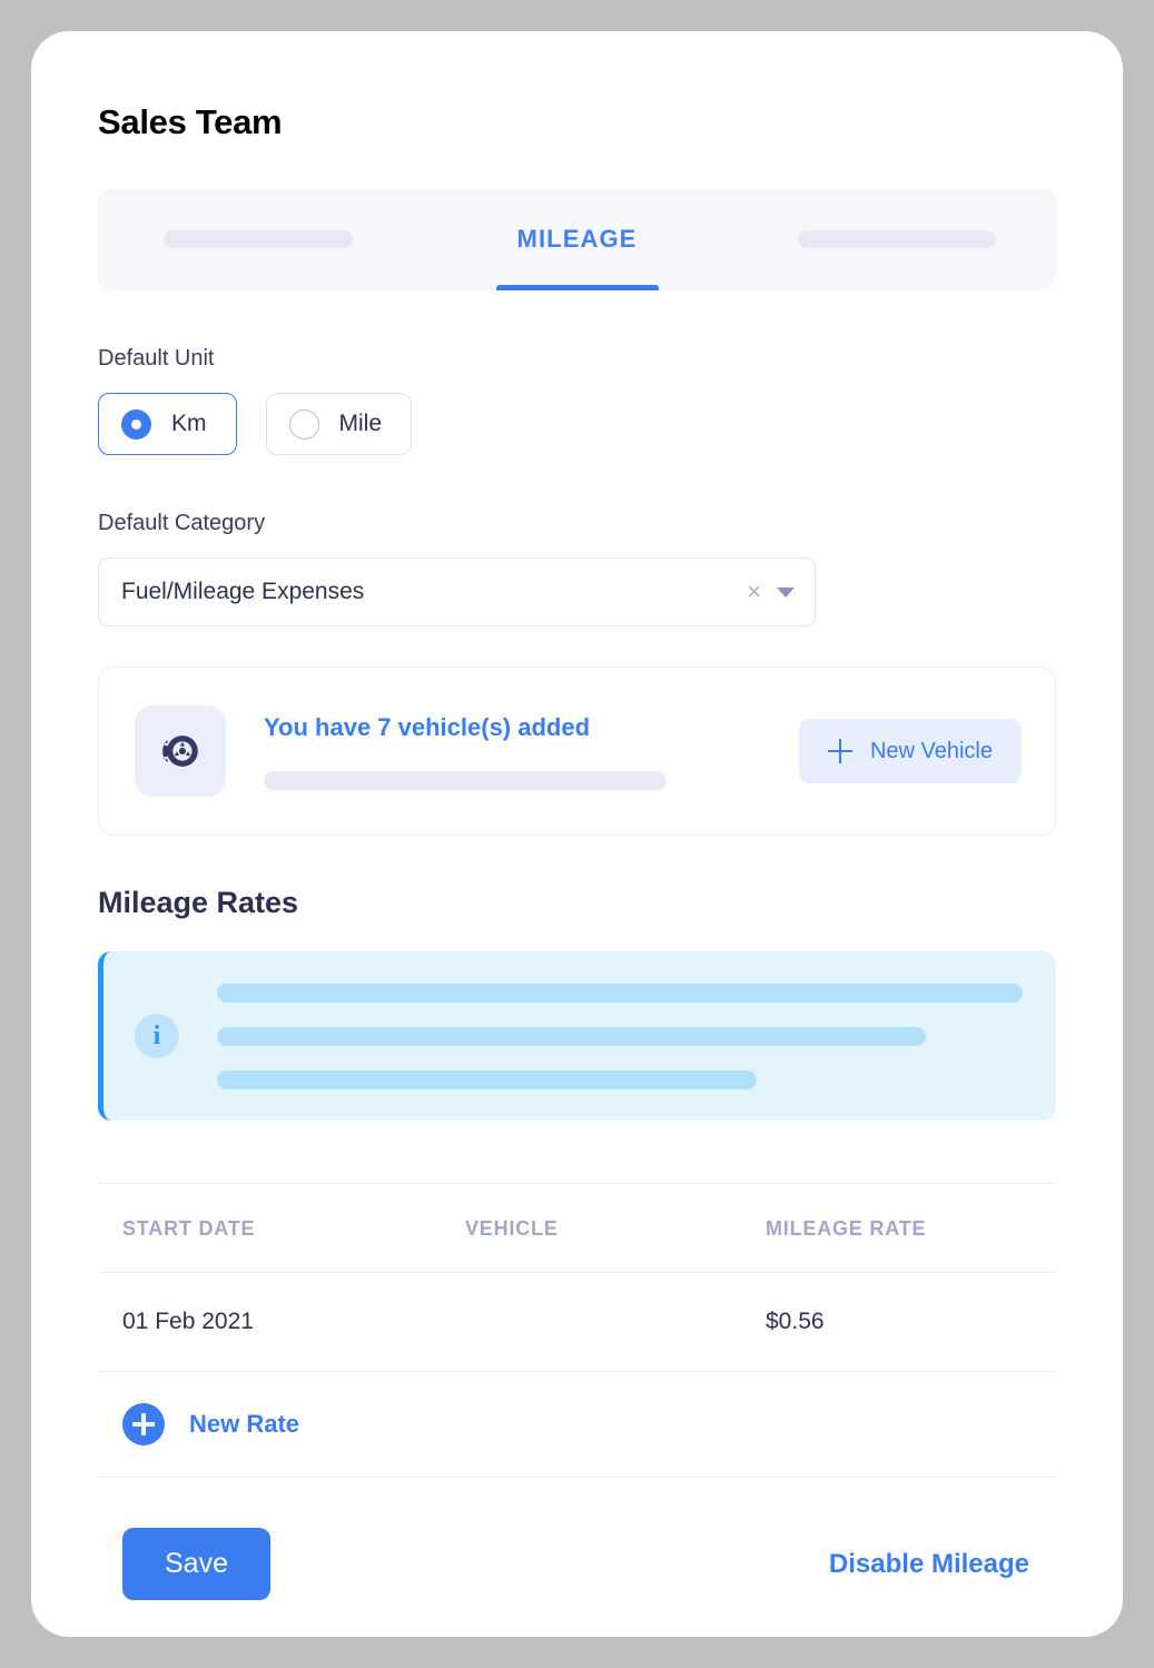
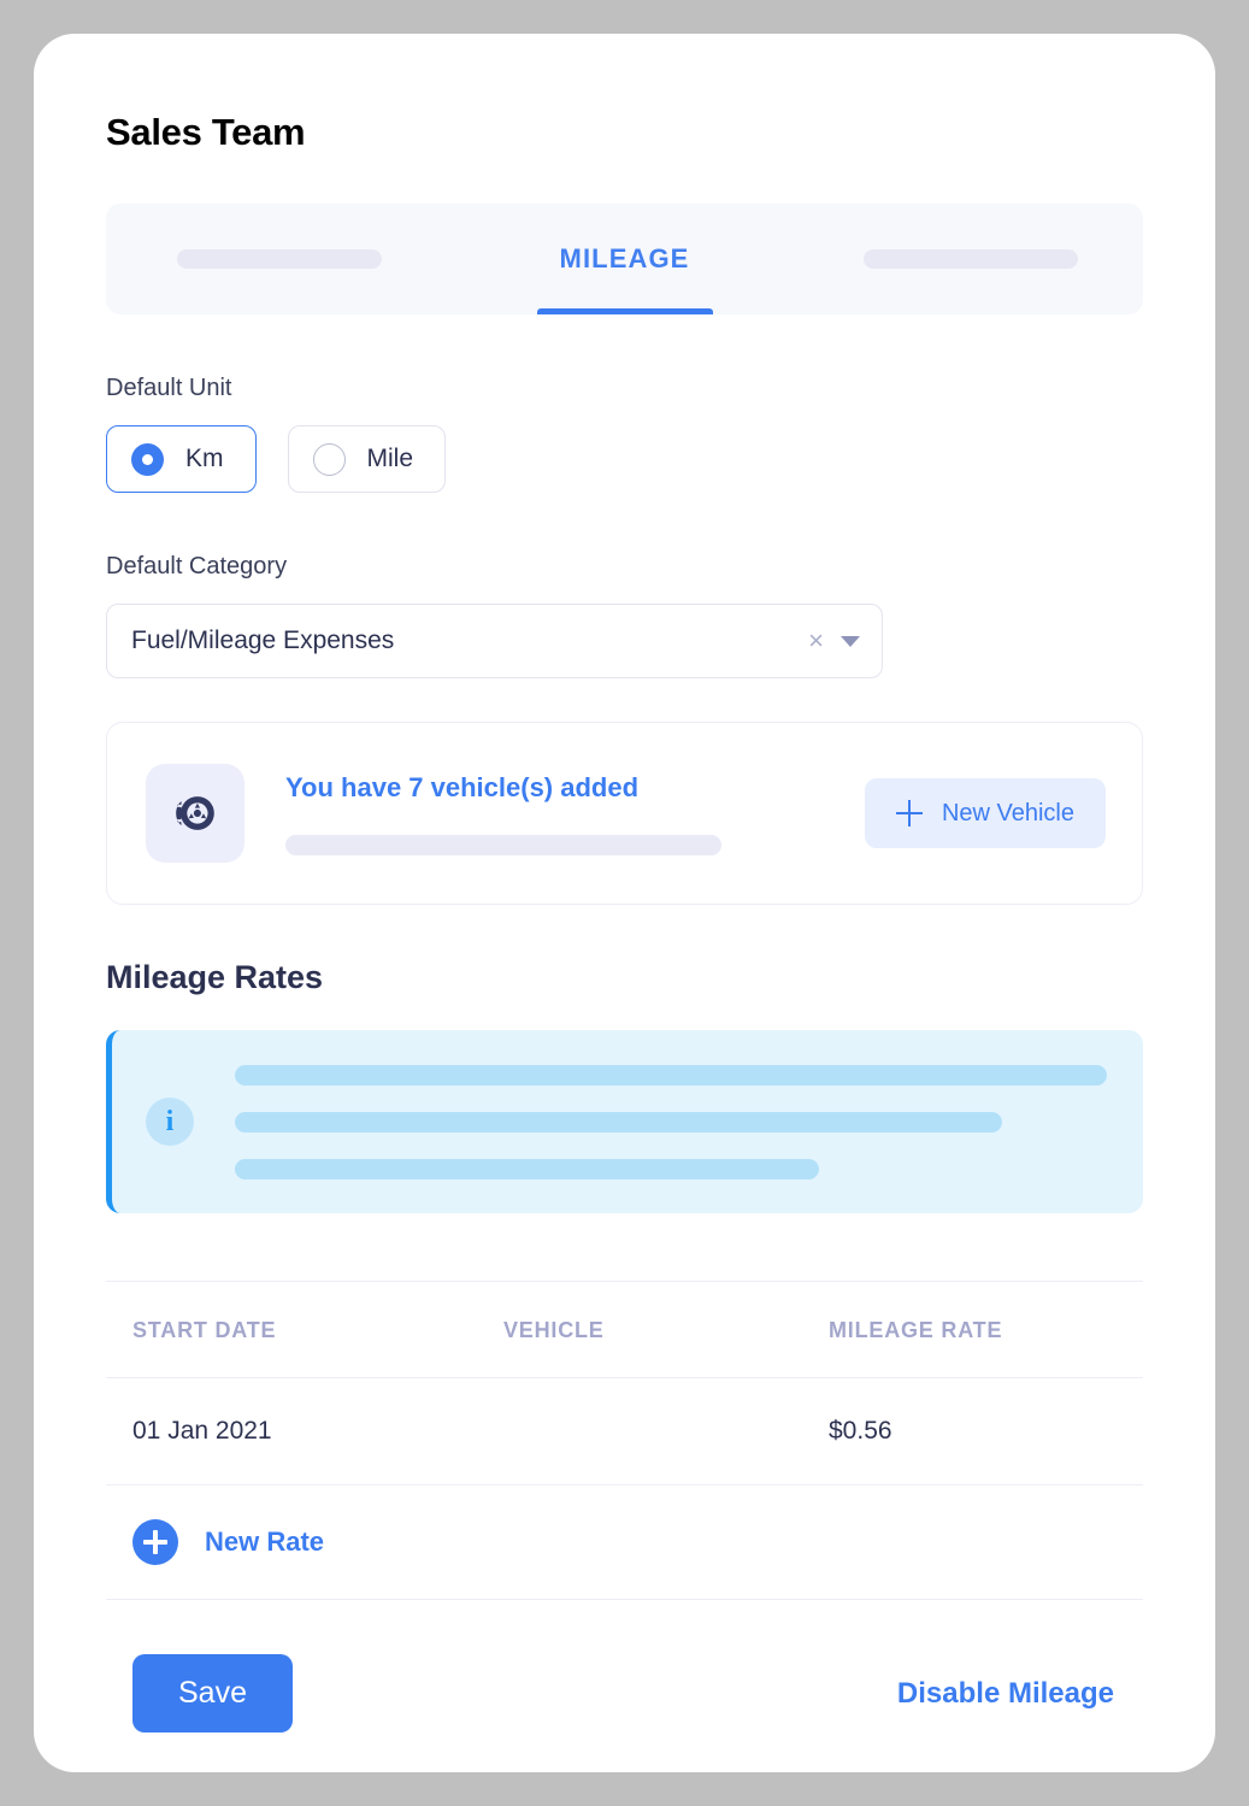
  Sales Team
  MILEAGE
  Default Unit
  Km
  Mile
  Default Category
  Fuel/Mileage Expenses
  ×
  You have 7 vehicle(s) added
  New Vehicle
  Mileage Rates
  i
  START DATE	VEHICLE	MILEAGE RATE
- 01 Feb 2021		$0.56
+ 01 Jan 2021		$0.56
  New Rate
  Save
  Disable Mileage
